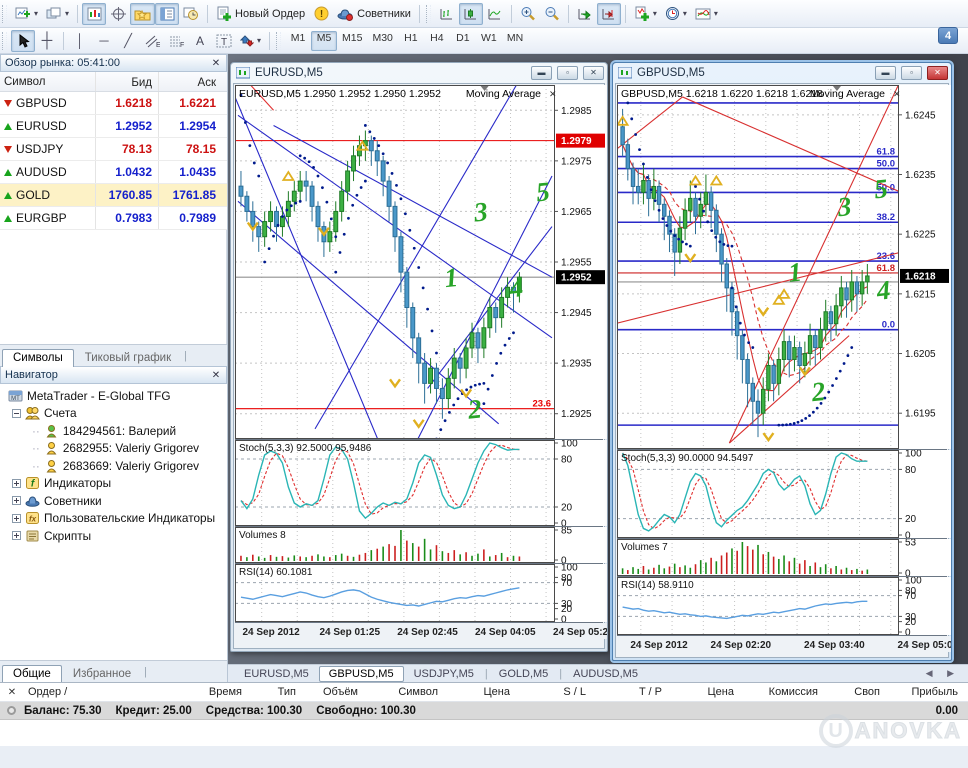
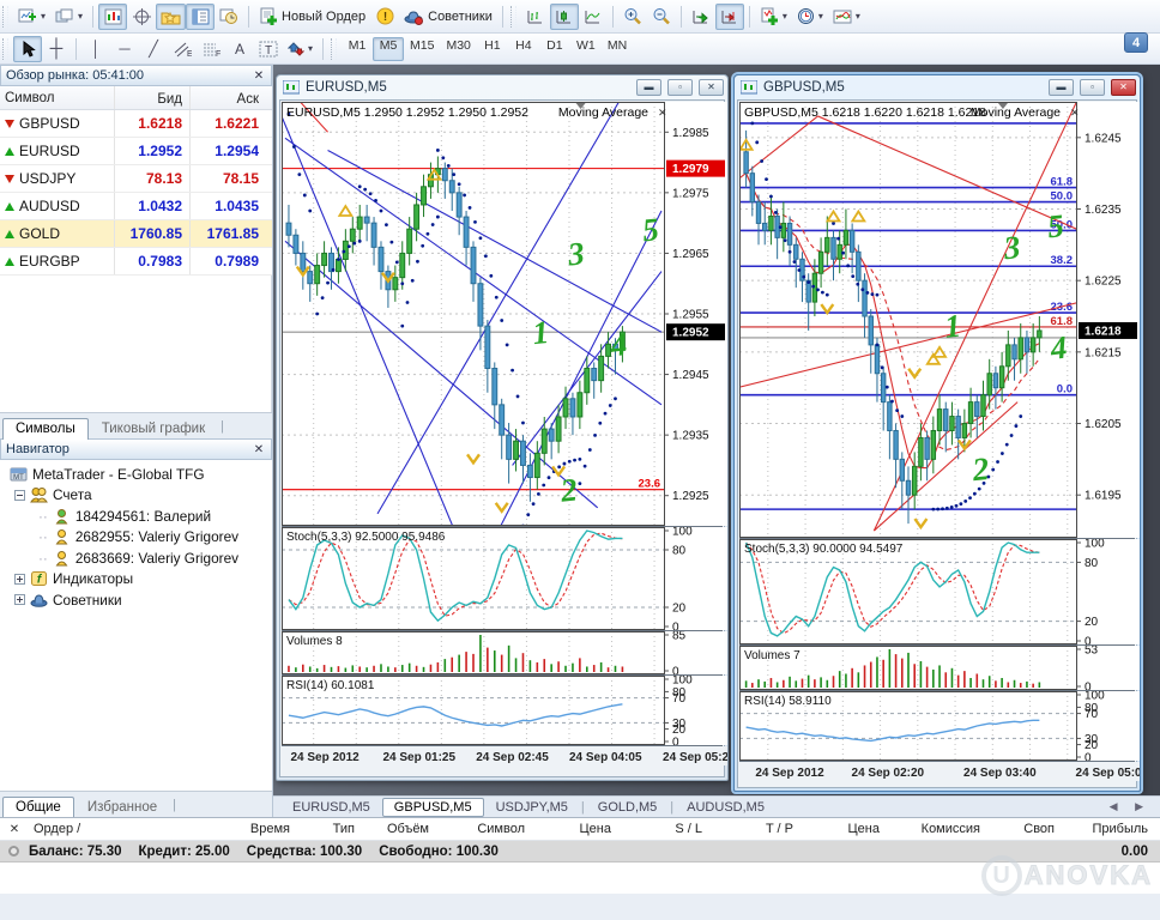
  ▾
  ▾
  Новый Ордер
  !
  Советники
  ▾
  ▾
  ▾
  4
  ┼
  │
  ─
  ╱
  A
  T
  ▾
  M1
  M5
  M15
  M30
  H1
  H4
  D1
  W1
  MN
  Обзор рынка: 05:41:00
  ✕
  Символ
  Бид
  Аск
  GBPUSD
  1.6218
  1.6221
  EURUSD
  1.2952
  1.2954
  USDJPY
  78.13
  78.15
  AUDUSD
  1.0432
  1.0435
  GOLD
  1760.85
  1761.85
  EURGBP
  0.7983
  0.7989
  Символы
  Тиковый график
  |
  Навигатор
  ✕
  MetaTrader - E-Global TFG
  Счета
  ··
  184294561: Валерий
  ··
  2682955: Valeriy Grigorev
  ··
  2683669: Valeriy Grigorev
  f
  Индикаторы
  Советники
- fx
- Пользовательские Индикаторы
- Скрипты
  Общие
  Избранное
  |
  EURUSD,M5
  ▬
  ▫
  ✕
  23.6
  EURUSD,M5 1.2950 1.2952 1.2950 1.2952
  Moving Average
  ✕
  1.2985
  1.2975
  1.2965
  1.2955
  1.2945
  1.2935
  1.2925
  1.2979
  1.2952
  Stoch(5,3,3) 92.5000 95.9486
  100
  80
  20
  0
  Volumes 8
  85
  0
  RSI(14) 60.1081
  100
  80
  70
  30
  20
  0
  24 Sep 2012
  24 Sep 01:25
  24 Sep 02:45
  24 Sep 04:05
  24 Sep 05:2
  GBPUSD,M5
  ▬
  ▫
  ✕
  61.8
  50.0
  50.0
  38.2
  2.6
  61.8
  0.0
  GBPUSD,M5 1.6218 1.6220 1.6218 1.6218
  Moving Average
  ✕
  1.6245
  1.6235
  1.6225
  1.6215
  1.6205
  1.6195
  1.6218
  Stoch(5,3,3) 90.0000 94.5497
  100
  80
  20
  0
  Volumes 7
  53
  0
  RSI(14) 58.9110
  100
  80
  70
  30
  20
  0
  24 Sep 2012
  24 Sep 02:20
  24 Sep 03:40
  24 Sep 05:0
  EURUSD,M5
  GBPUSD,M5
  USDJPY,M5
  |
  GOLD,M5
  |
  AUDUSD,M5
  ◀ ▶
  ✕
  Ордер /
  Время
  Тип
  Объём
  Символ
  Цена
  S / L
  T / P
  Цена
  Комиссия
  Своп
  Прибыль
  Баланс: 75.30
  Кредит: 25.00
  Средства: 100.30
  Свободно: 100.30
  0.00
  U
  ANOVKA
